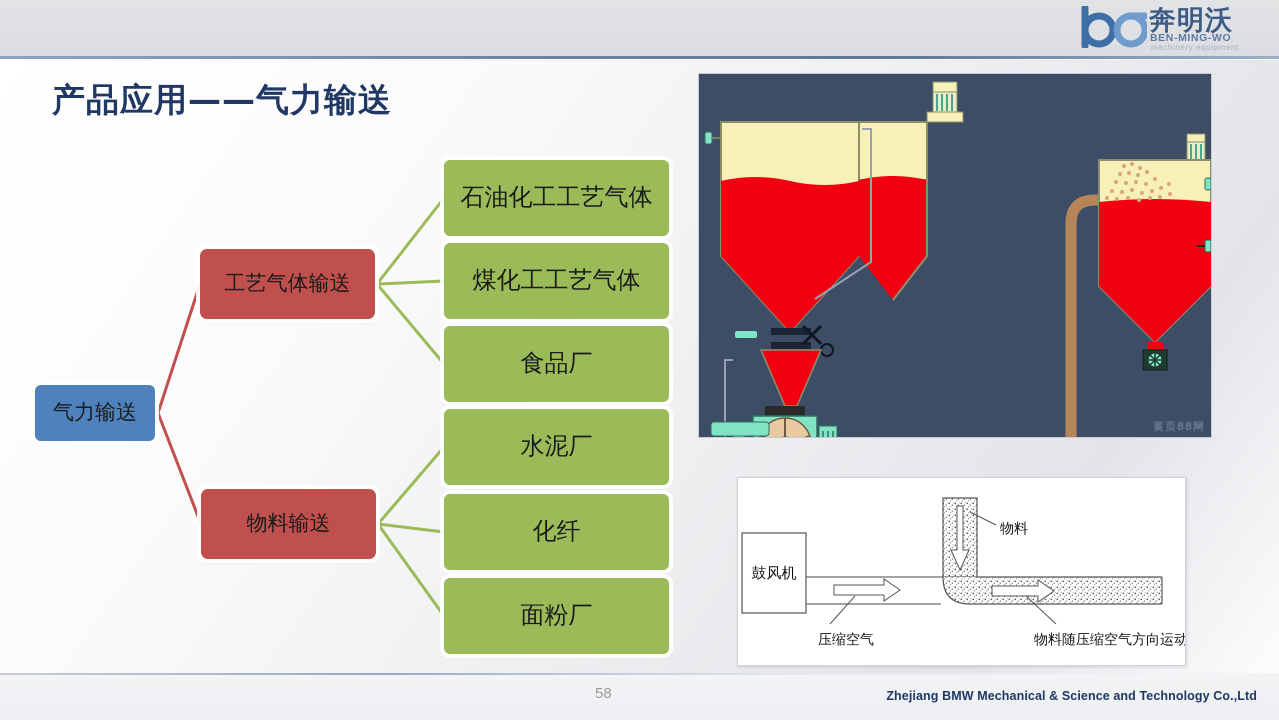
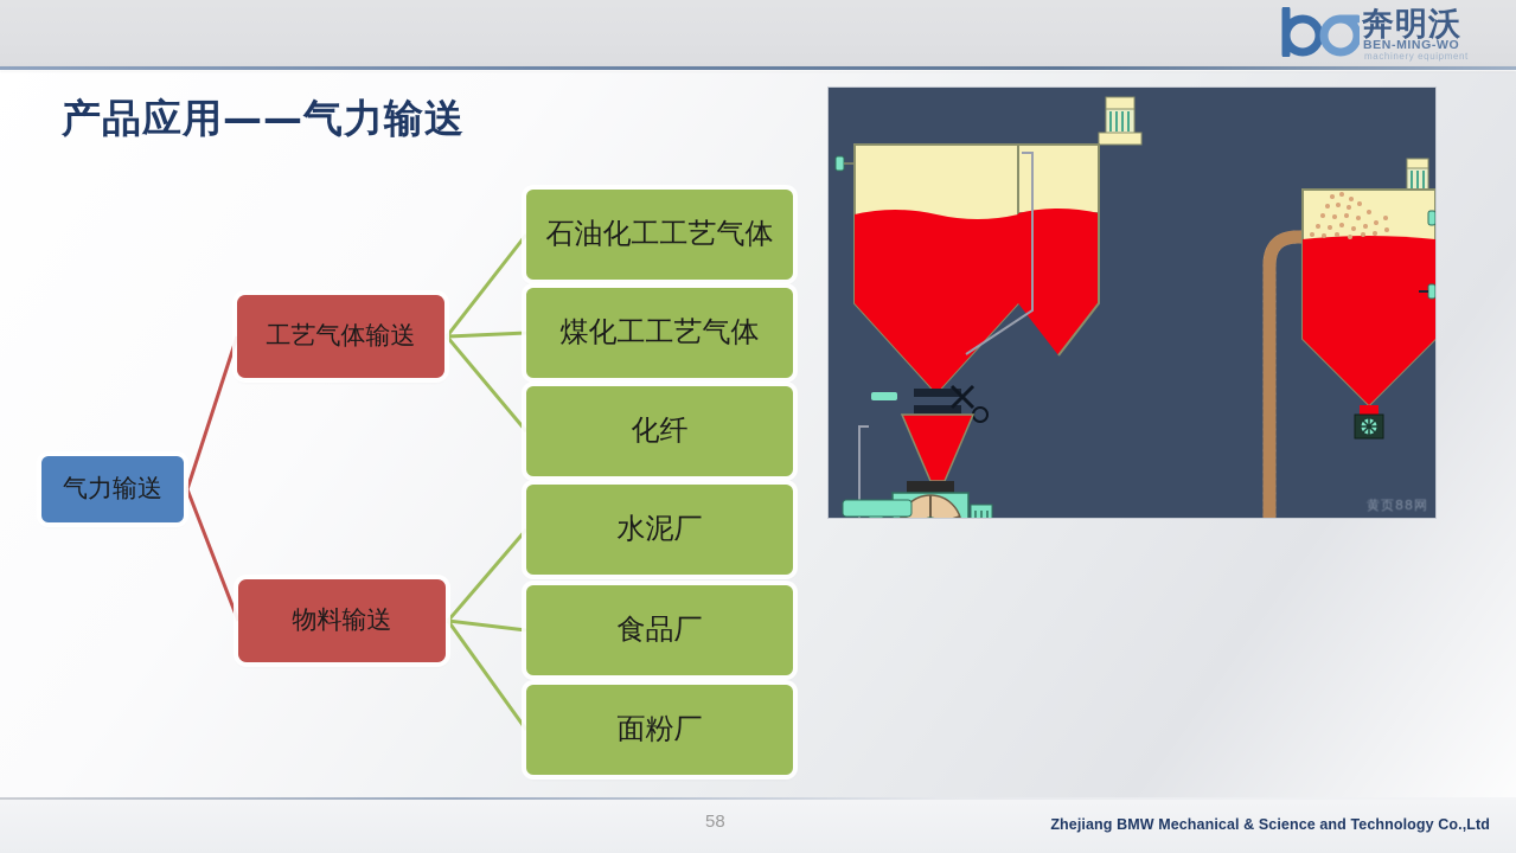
  奔明沃
  BEN-MING-WO
  machinery equipment
  产品应用——气力输送
  气力输送
  工艺气体输送
  物料输送
  石油化工工艺气体
  煤化工工艺气体
- 食品厂
+ 化纤
  水泥厂
- 化纤
+ 食品厂
  面粉厂
  黄页88网
- 鼓风机
- 物料
- 压缩空气
- 物料随压缩空气方向运动
  58
  Zhejiang BMW Mechanical & Science and Technology Co.,Ltd
